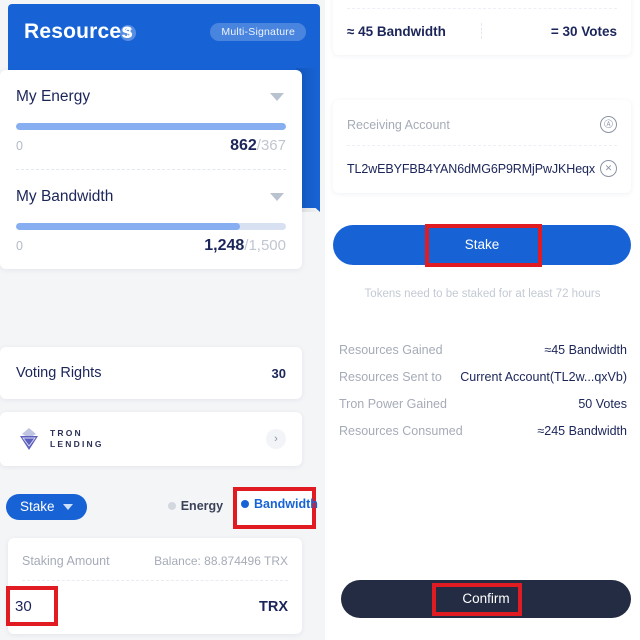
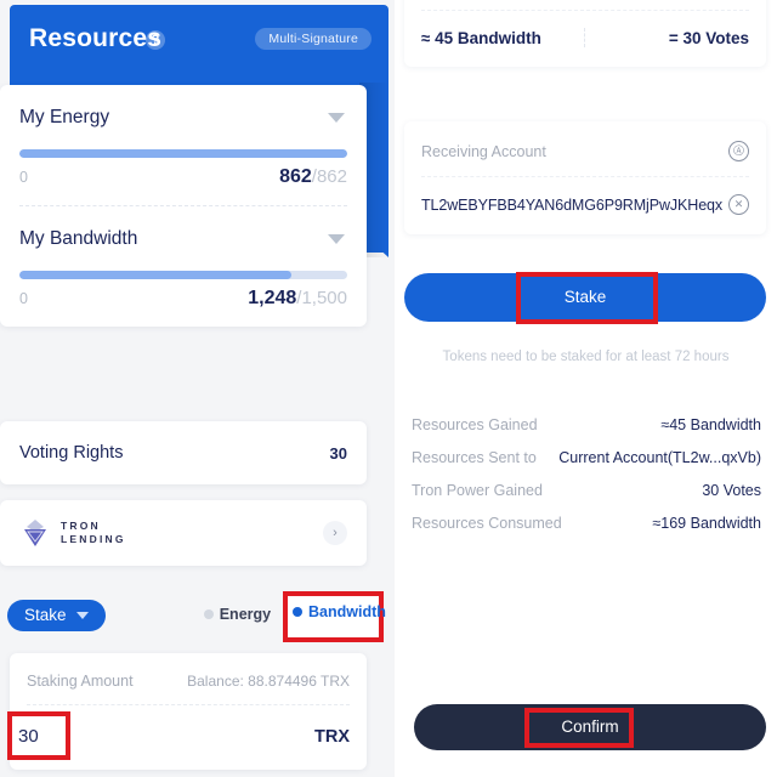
  Resources
  ?
  Multi-Signature
  My Energy
  0
- 862/367
+ 862/862
  My Bandwidth
  0
  1,248/1,500
  Voting Rights
  30
  TRON
  LENDING
  ›
  Stake
  Energy
  Staking Amount
  Balance: 88.874496 TRX
  TRX
  ≈ 45 Bandwidth
  = 30 Votes
  Receiving Account
  Ⓐ
  TL2wEBYFBB4YAN6dMG6P9RMjPwJKHeqx
  ✕
  Stake
  Tokens need to be staked for at least 72 hours
  Resources Gained
  ≈45 Bandwidth
  Resources Sent to
  Current Account(TL2w...qxVb)
  Tron Power Gained
- 50 Votes
+ 30 Votes
  Resources Consumed
- ≈245 Bandwidth
+ ≈169 Bandwidth
  Confirm
  Bandwidth
  30
